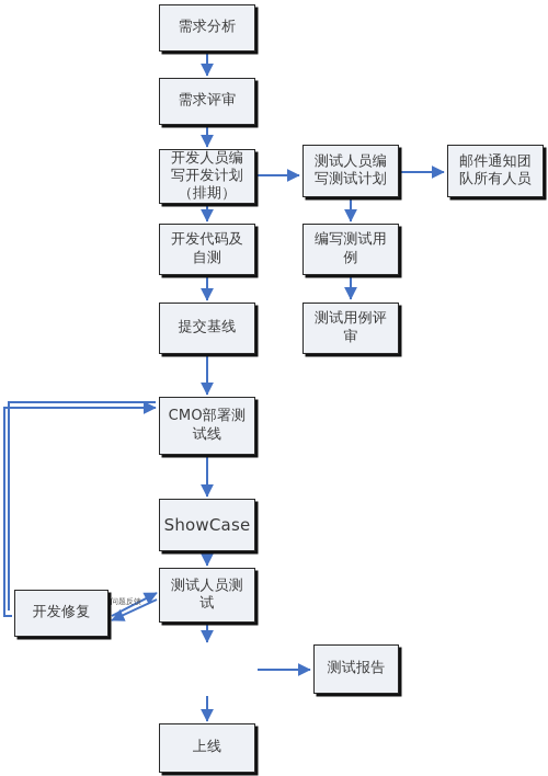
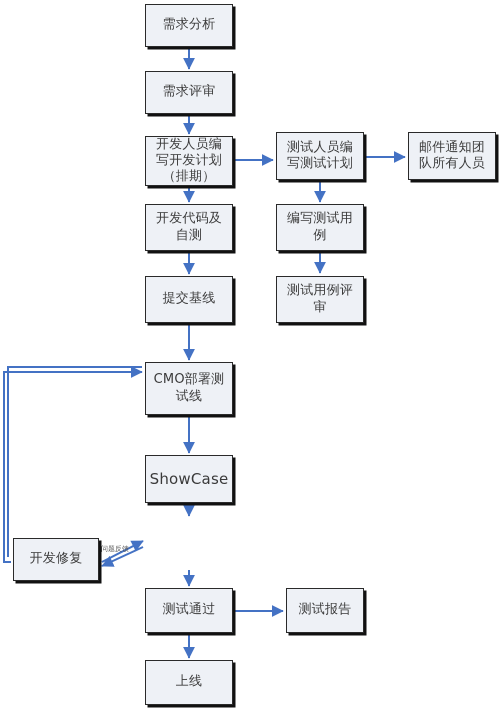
  需求分析
  需求评审
  开发人员编写开发计划（排期）
  测试人员编写测试计划
  邮件通知团队所有人员
  开发代码及自测
  编写测试用例
  提交基线
  测试用例评审
  CMO部署测试线
  ShowCase
- 测试人员测试
  开发修复
+ 测试通过
  测试报告
  上线
  问题反馈
